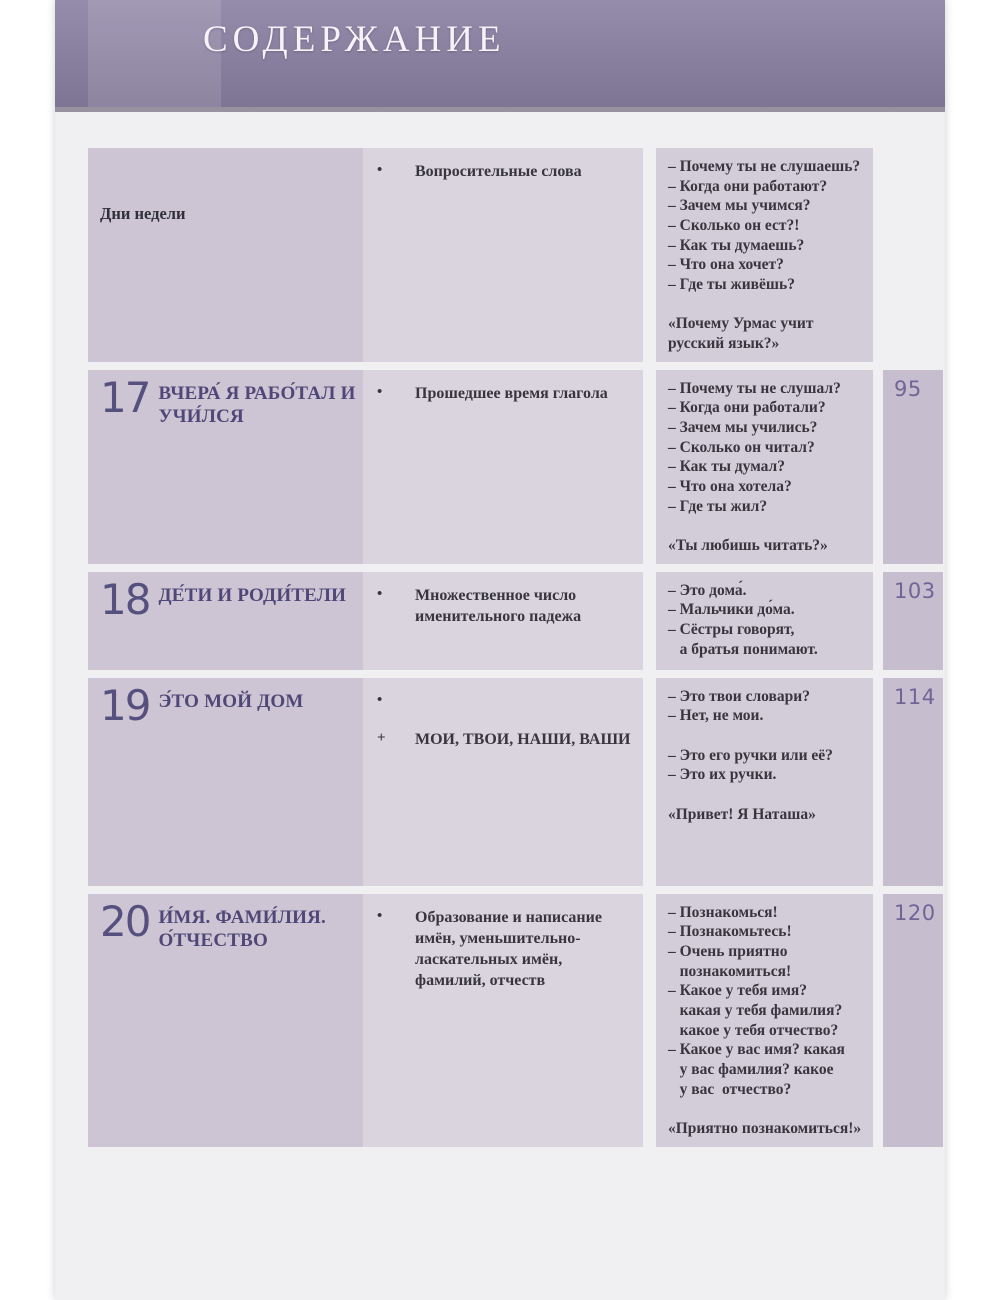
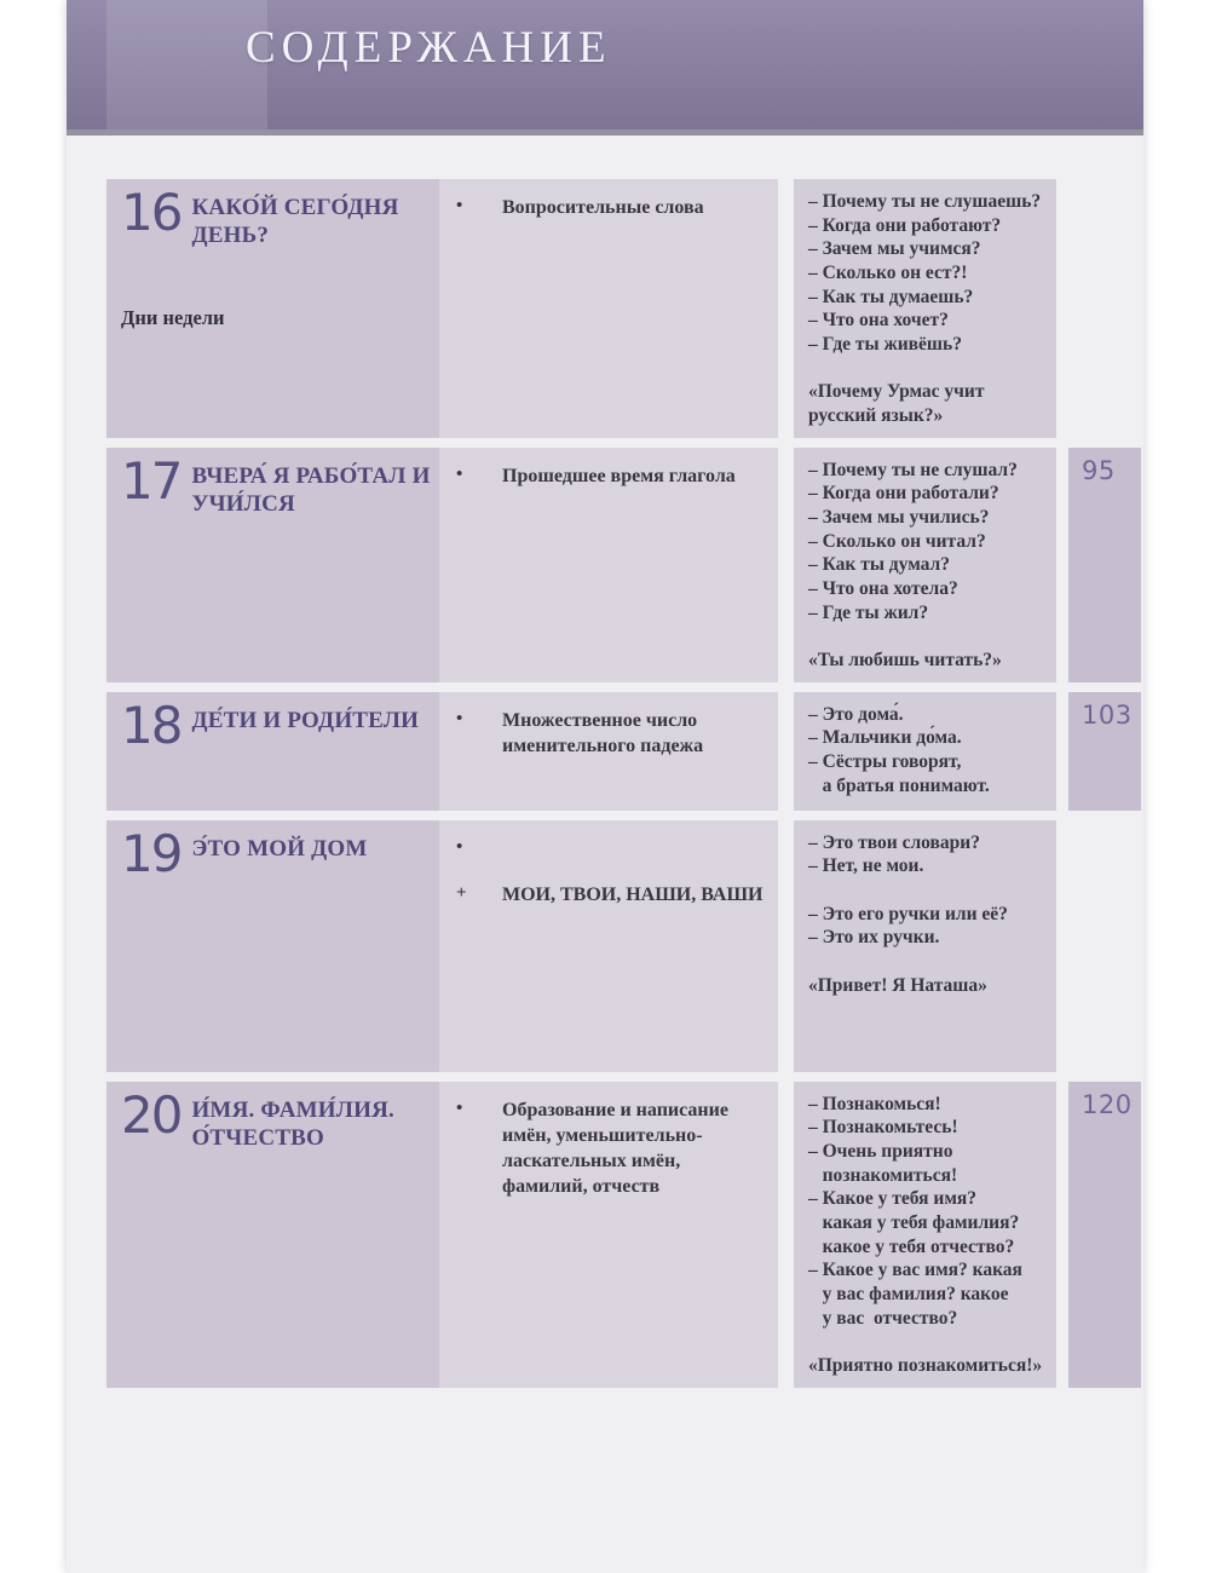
  СОДЕРЖАНИЕ
+ 16
+ КАКО́Й СЕГО́ДНЯ ДЕНЬ?
  Дни недели
  •
  Вопросительные слова
  – Почему ты не слушаешь?
  – Когда они работают?
  – Зачем мы учимся?
  – Сколько он ест?!
  – Как ты думаешь?
  – Что она хочет?
  – Где ты живёшь?
  «Почему Урмас учит
  русский язык?»
  17
  ВЧЕРА́ Я РАБО́ТАЛ И УЧИ́ЛСЯ
  •
  Прошедшее время глагола
  – Почему ты не слушал?
  – Когда они работали?
  – Зачем мы учились?
  – Сколько он читал?
  – Как ты думал?
  – Что она хотела?
  – Где ты жил?
  «Ты любишь читать?»
  95
  18
  ДЕ́ТИ И РОДИ́ТЕЛИ
  •
  Множественное число именительного падежа
  – Это дома́.
  – Мальчики до́ма.
  – Сёстры говорят,
  а братья понимают.
  103
  19
  Э́ТО МОЙ ДОМ
  •
  +
  МОИ, ТВОИ, НАШИ, ВАШИ
  – Это твои словари?
  – Нет, не мои.
  – Это его ручки или её?
  – Это их ручки.
  «Привет! Я Наташа»
- 114
  20
  И́МЯ. ФАМИ́ЛИЯ. О́ТЧЕСТВО
  •
  Образование и написание имён, уменьшительно-ласкательных имён, фамилий, отчеств
  – Познакомься!
  – Познакомьтесь!
  – Очень приятно
  познакомиться!
  – Какое у тебя имя?
  какая у тебя фамилия?
  какое у тебя отчество?
  – Какое у вас имя? какая
  у вас фамилия? какое
  у вас отчество?
  «Приятно познакомиться!»
  120
